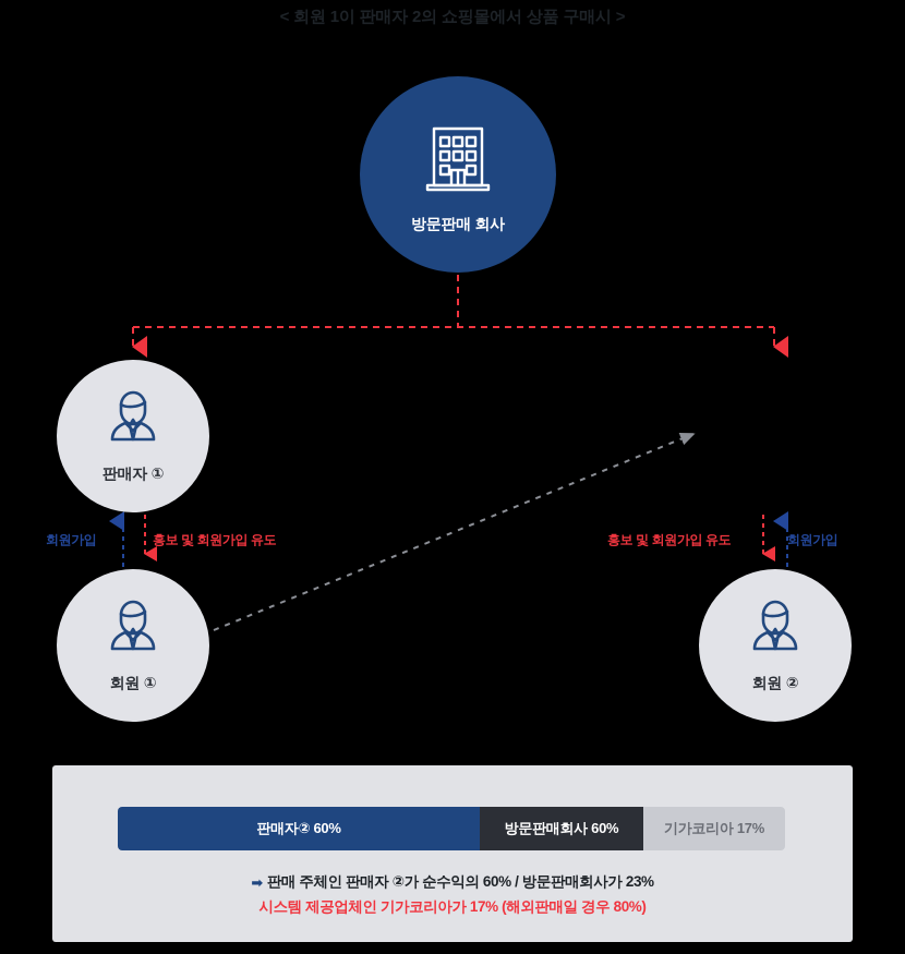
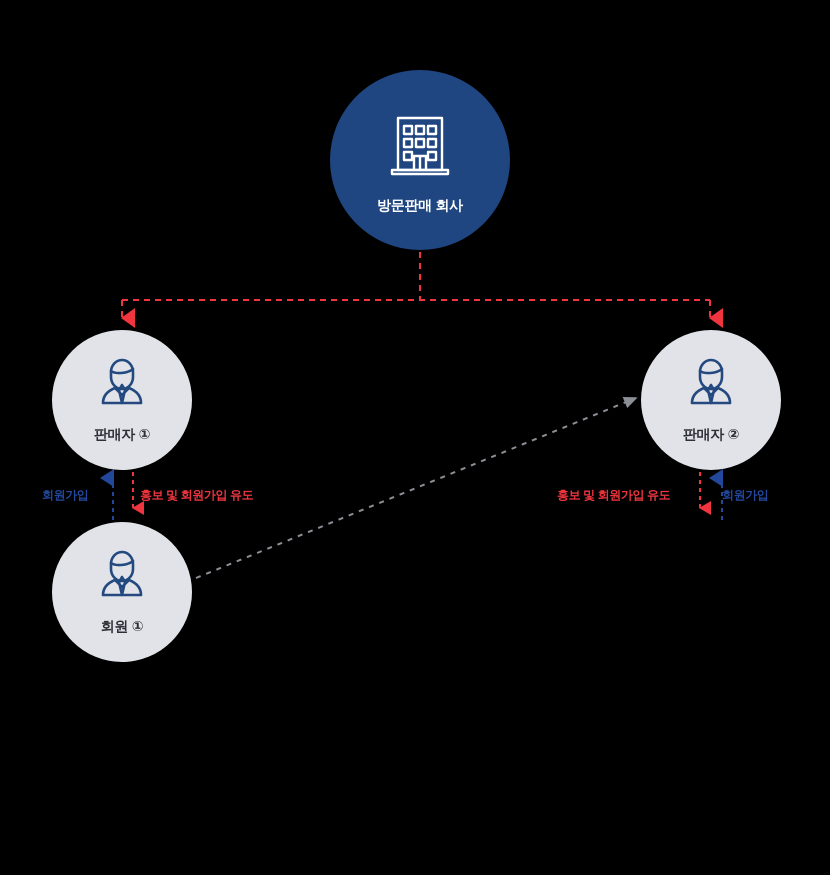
- < 회원 1이 판매자 2의 쇼핑몰에서 상품 구매시 >
  방문판매 회사
  판매자 ①
+ 판매자 ②
  회원 ①
- 회원 ②
  회원가입
  홍보 및 회원가입 유도
  홍보 및 회원가입 유도
  회원가입
- 판매자② 60%
- 방문판매회사 60%
- 기가코리아 17%
- ➡ 판매 주체인 판매자 ②가 순수익의 60% / 방문판매회사가 23%
- 시스템 제공업체인 기가코리아가 17% (해외판매일 경우 80%)
